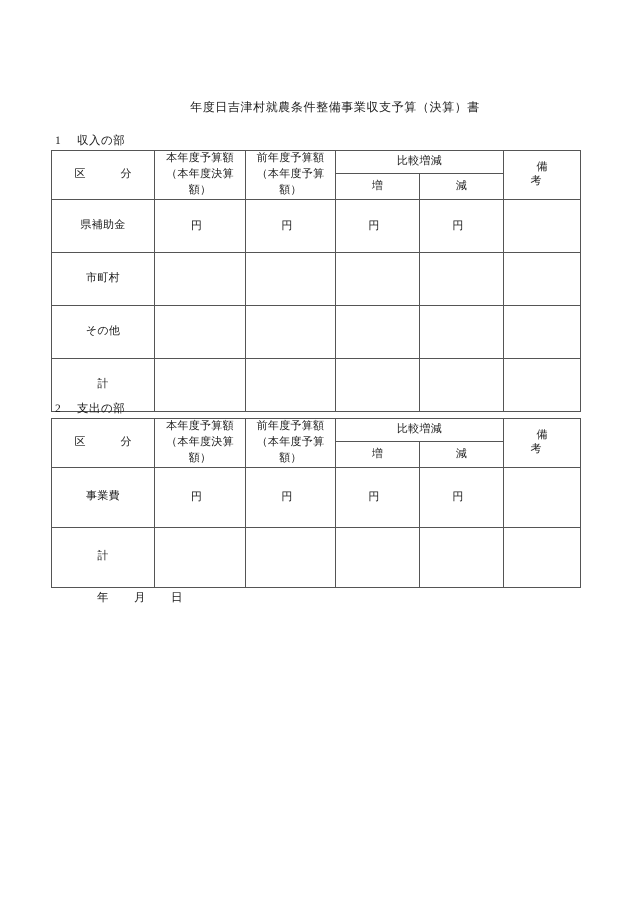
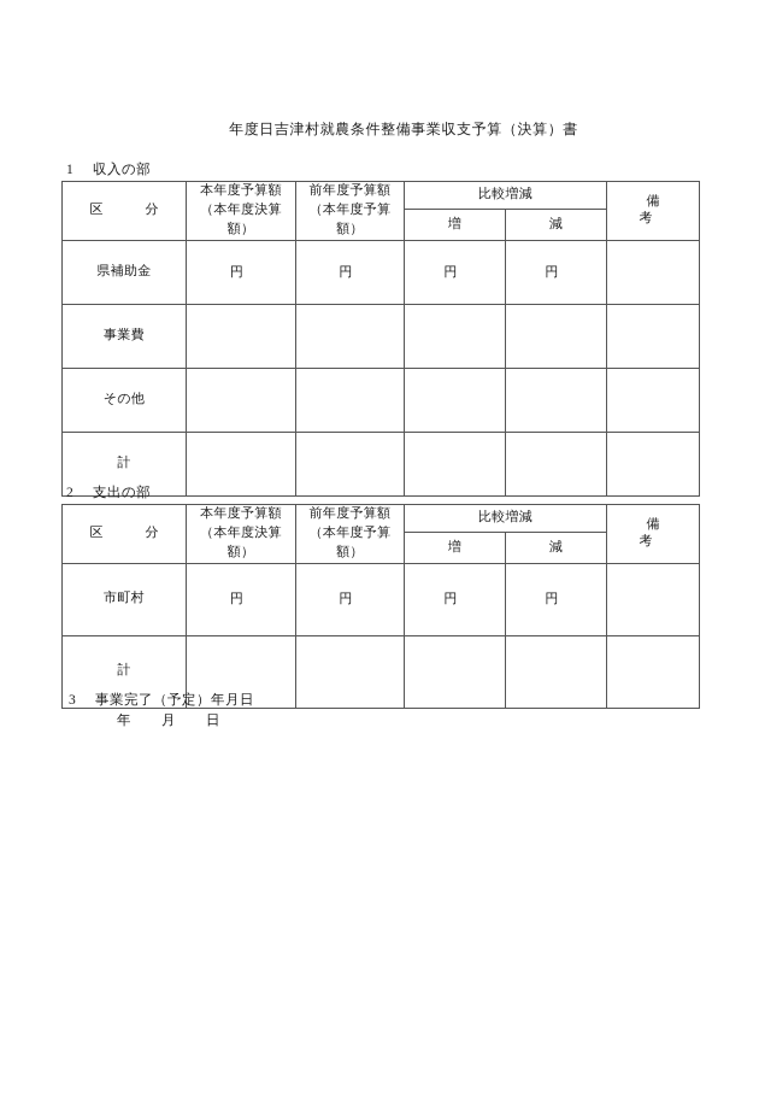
  年度日吉津村就農条件整備事業収支予算（決算）書
  1 収入の部
  区 分	本年度予算額 （本年度決算額）	前年度予算額 （本年度予算額）	比較増減	備 考
  増	減
  県補助金	円	円	円	円
- 市町村
+ 事業費
  その他
  計
  2 支出の部
  区 分	本年度予算額 （本年度決算額）	前年度予算額 （本年度予算額）	比較増減	備 考
  増	減
- 事業費	円	円	円	円
+ 市町村	円	円	円	円
  計
+ 3 事業完了（予定）年月日
  年 月 日
